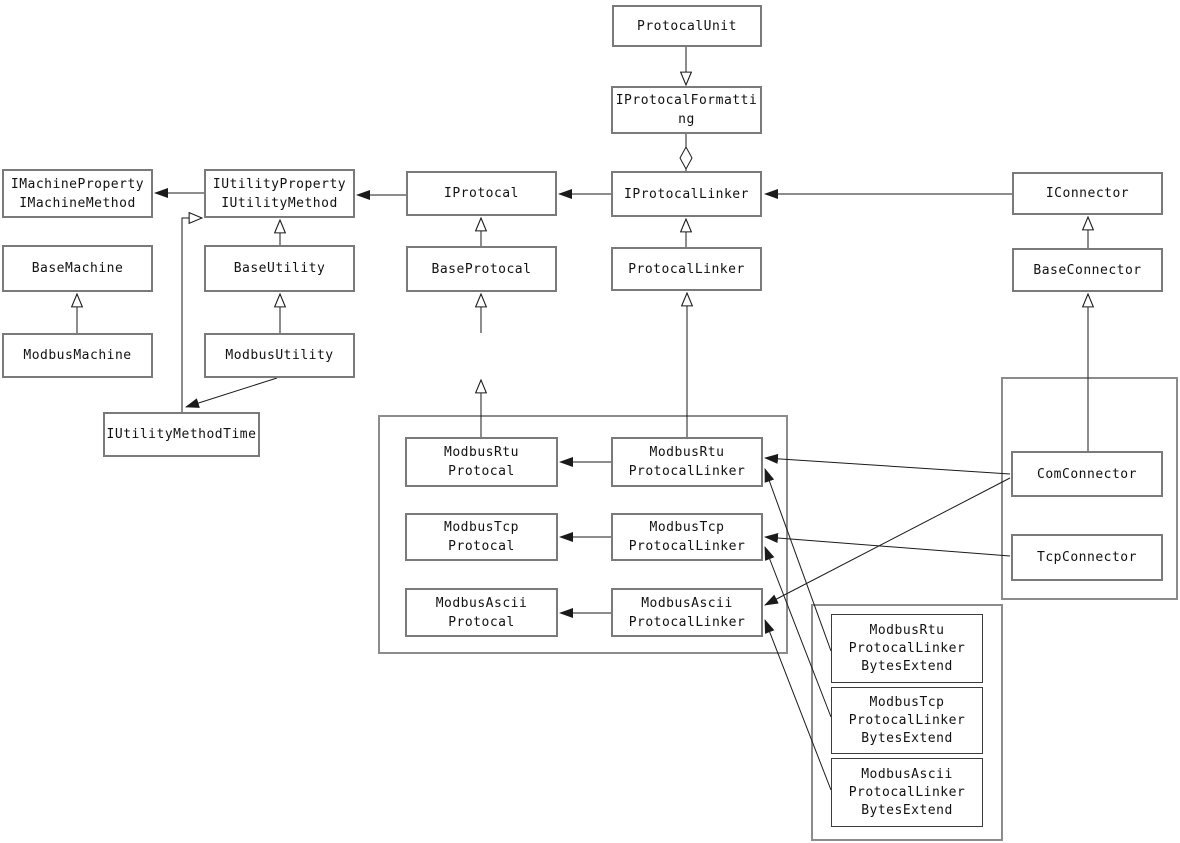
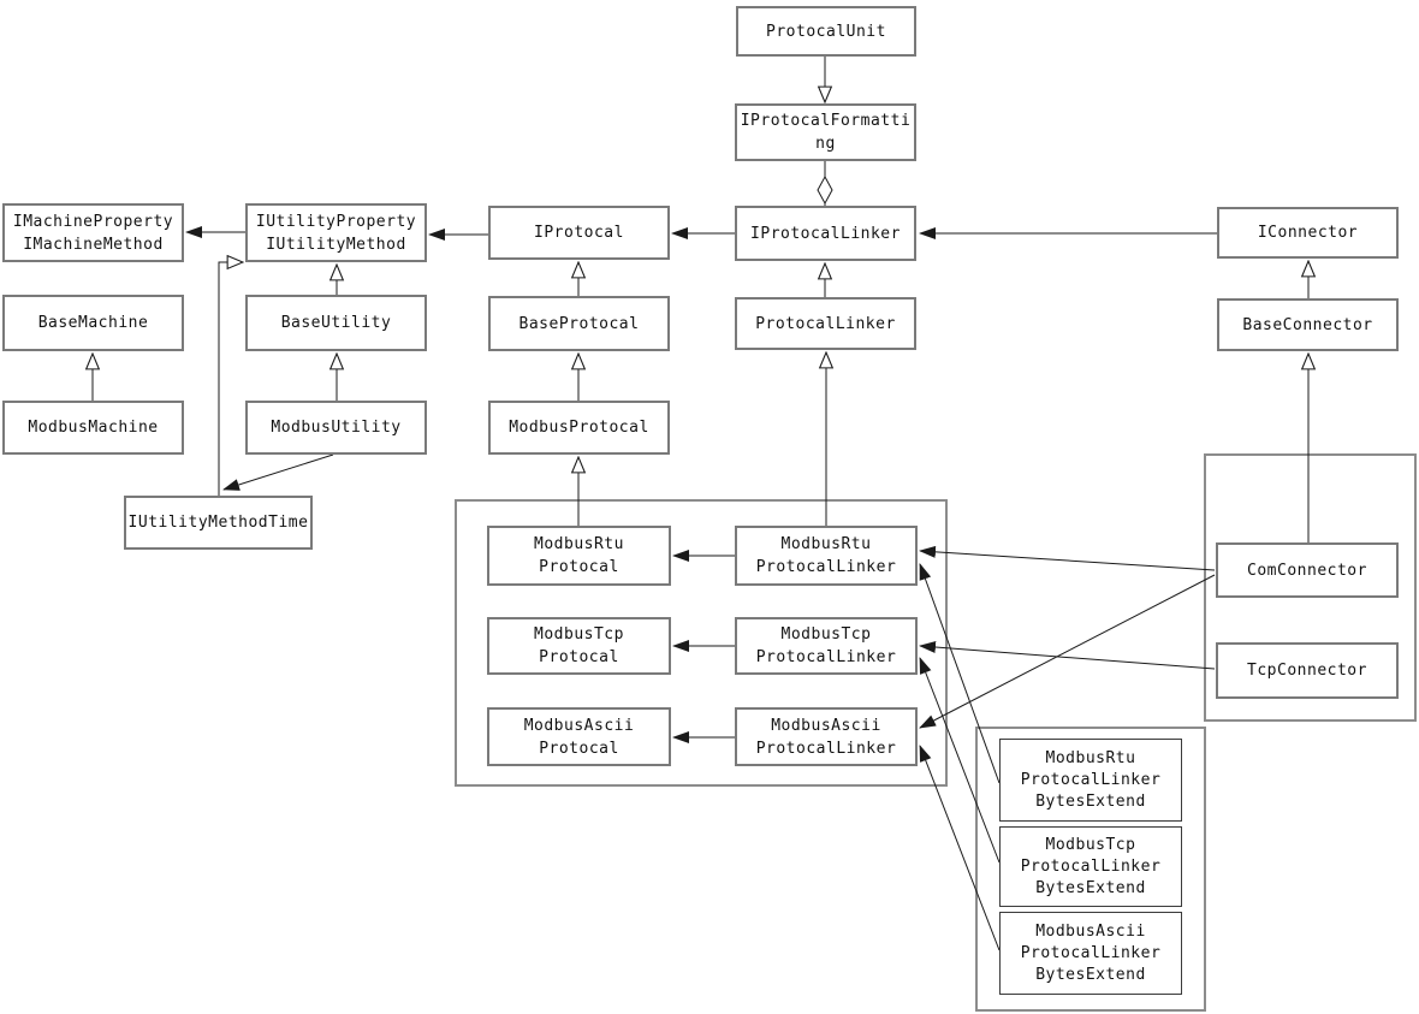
  ProtocalUnit
  IProtocalFormatti
  ng
  IProtocalLinker
  ProtocalLinker
  IProtocal
  BaseProtocal
+ ModbusProtocal
  IUtilityProperty
  IUtilityMethod
  BaseUtility
  ModbusUtility
  IMachineProperty
  IMachineMethod
  BaseMachine
  ModbusMachine
  IUtilityMethodTime
  IConnector
  BaseConnector
  ComConnector
  TcpConnector
  ModbusRtu
  Protocal
  ModbusRtu
  ProtocalLinker
  ModbusTcp
  Protocal
  ModbusTcp
  ProtocalLinker
  ModbusAscii
  Protocal
  ModbusAscii
  ProtocalLinker
  ModbusRtu
  ProtocalLinker
  BytesExtend
  ModbusTcp
  ProtocalLinker
  BytesExtend
  ModbusAscii
  ProtocalLinker
  BytesExtend
